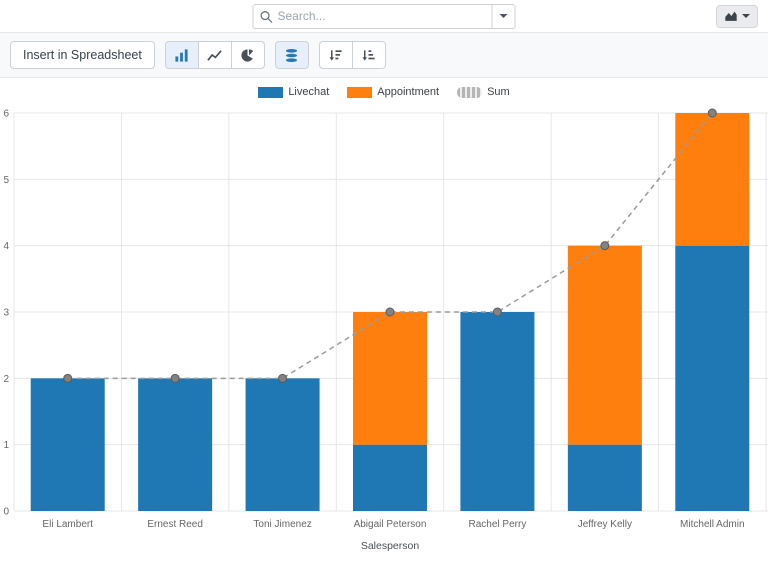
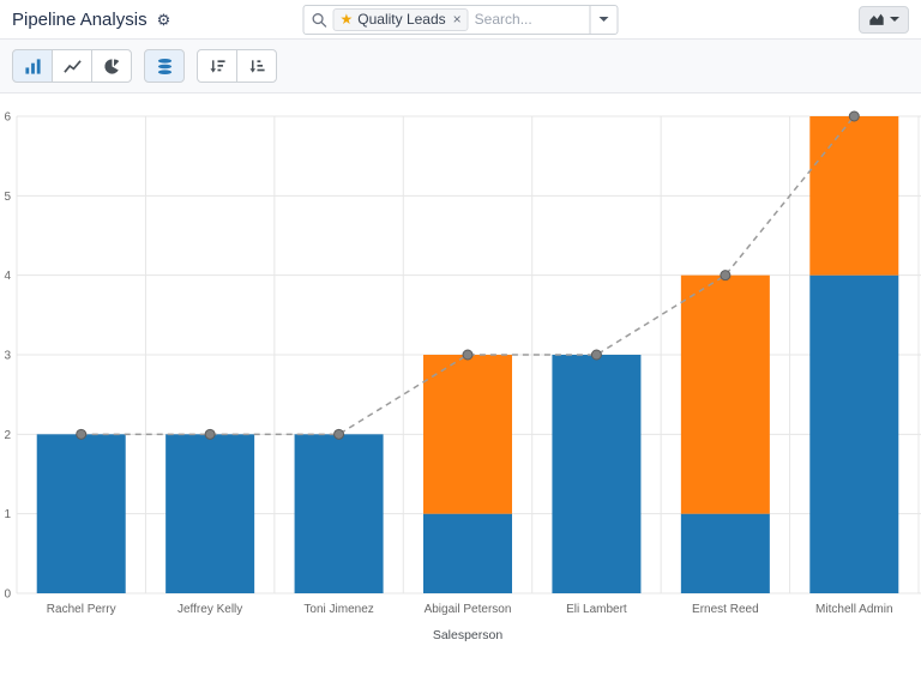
+ Pipeline Analysis
+ ⚙
+ ★
+ Quality Leads
+ ×
  Search...
- Insert in Spreadsheet
- Livechat
- Appointment
- Sum
  0
  1
  2
  3
  4
  5
  6
- Eli Lambert
+ Rachel Perry
- Ernest Reed
+ Jeffrey Kelly
  Toni Jimenez
  Abigail Peterson
- Rachel Perry
+ Eli Lambert
- Jeffrey Kelly
+ Ernest Reed
  Mitchell Admin
  Salesperson
